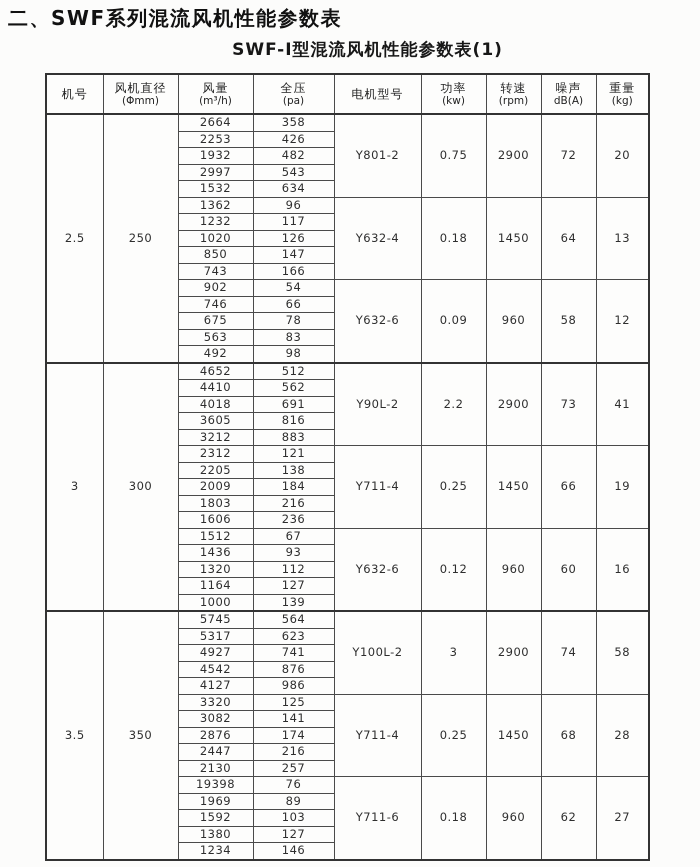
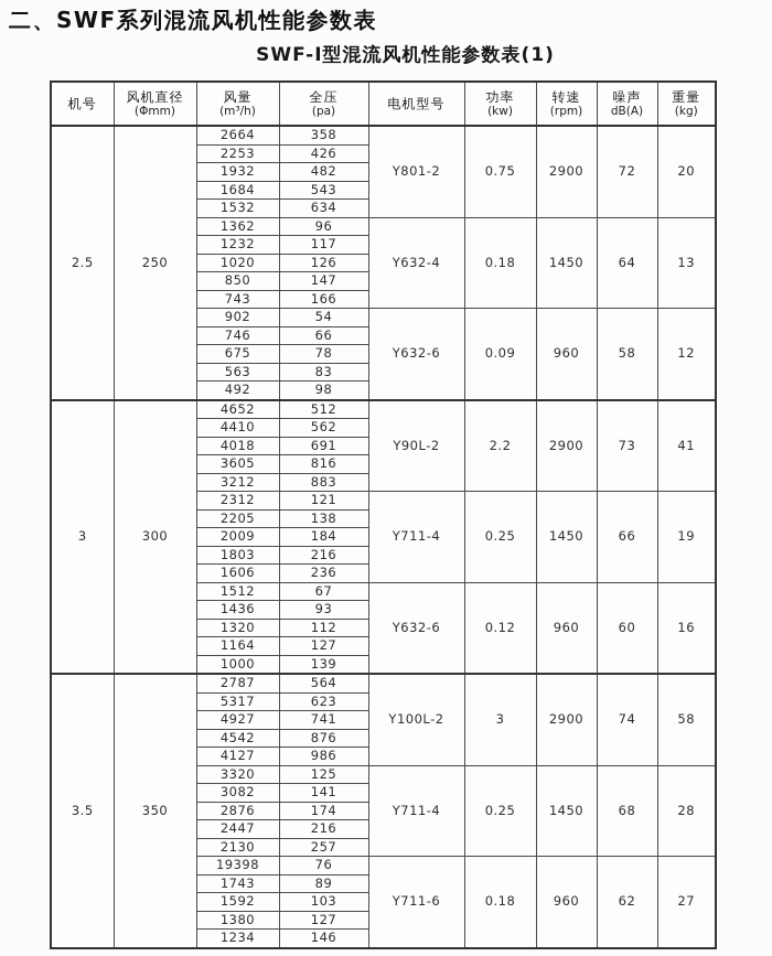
  二、SWF系列混流风机性能参数表
  SWF-I型混流风机性能参数表(1)
  机号	风机直径 (Φmm)	风量 (m³/h)	全压 (pa)	电机型号	功率 (kw)	转速 (rpm)	噪声 dB(A)	重量 (kg)
  2.5	250	2664	358	Y801-2	0.75	2900	72	20
  2253	426
  1932	482
- 2997	543
+ 1684	543
  1532	634
  1362	96	Y632-4	0.18	1450	64	13
  1232	117
  1020	126
  850	147
  743	166
  902	54	Y632-6	0.09	960	58	12
  746	66
  675	78
  563	83
  492	98
  3	300	4652	512	Y90L-2	2.2	2900	73	41
  4410	562
  4018	691
  3605	816
  3212	883
  2312	121	Y711-4	0.25	1450	66	19
  2205	138
  2009	184
  1803	216
  1606	236
  1512	67	Y632-6	0.12	960	60	16
  1436	93
  1320	112
  1164	127
  1000	139
- 3.5	350	5745	564	Y100L-2	3	2900	74	58
+ 3.5	350	2787	564	Y100L-2	3	2900	74	58
  5317	623
  4927	741
  4542	876
  4127	986
  3320	125	Y711-4	0.25	1450	68	28
  3082	141
  2876	174
  2447	216
  2130	257
  19398	76	Y711-6	0.18	960	62	27
- 1969	89
+ 1743	89
  1592	103
  1380	127
  1234	146
